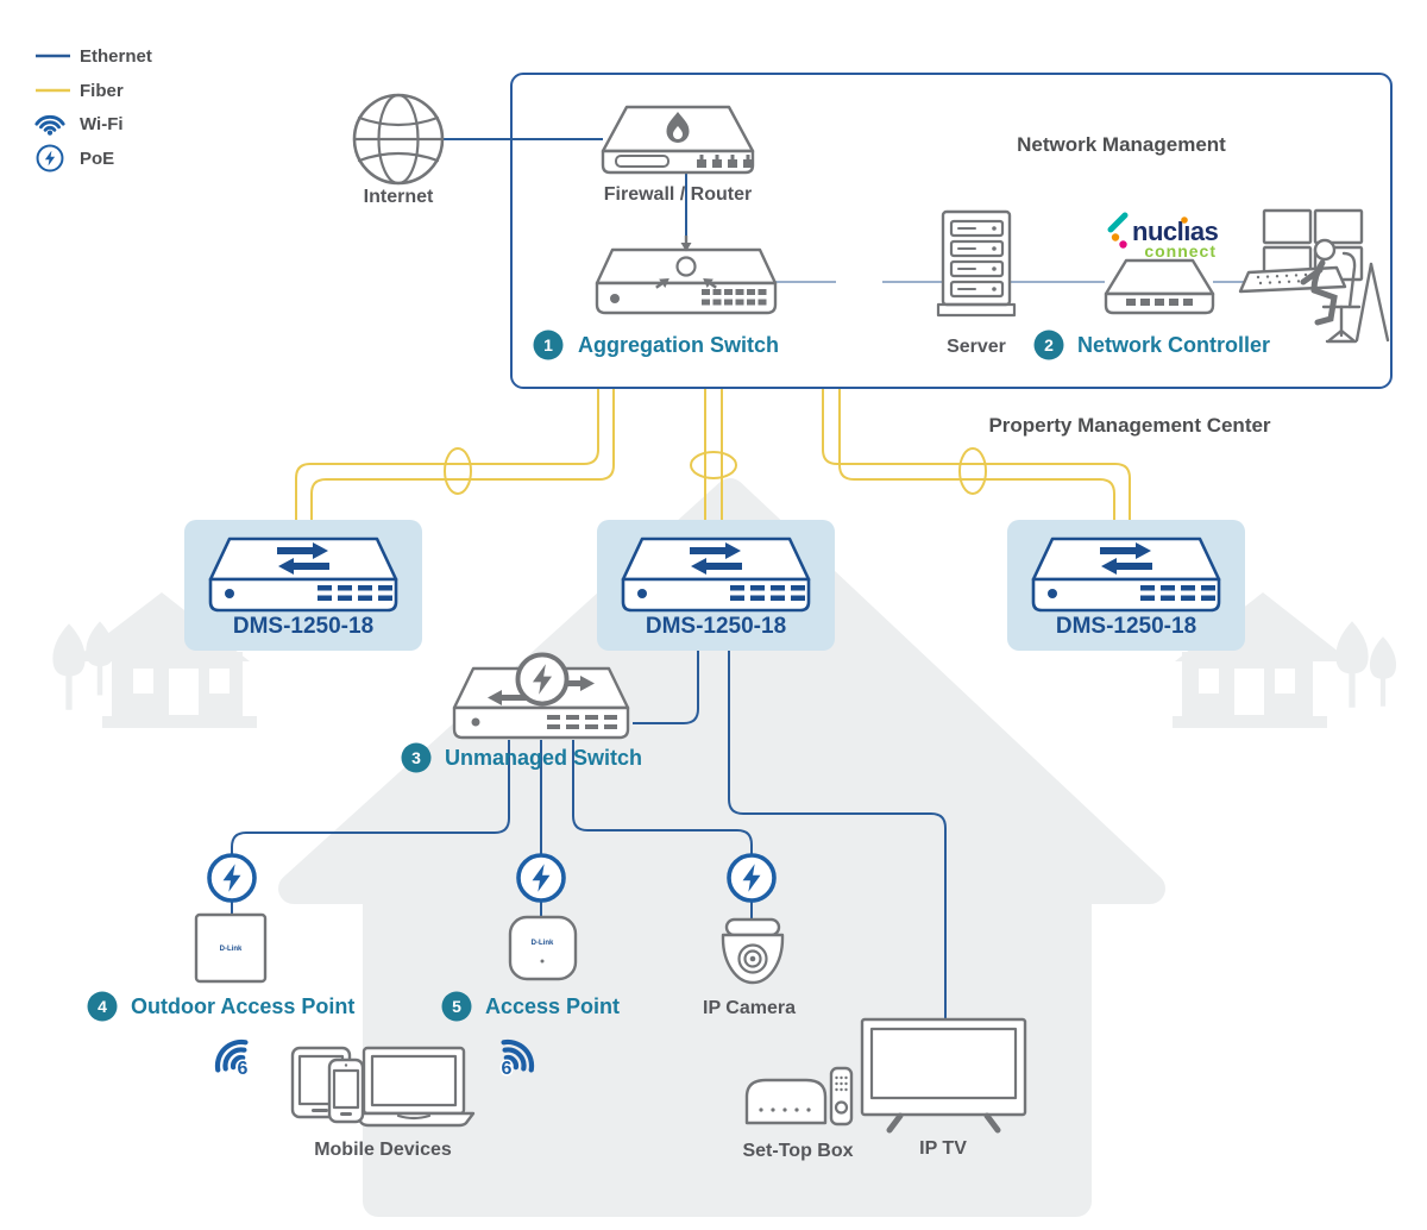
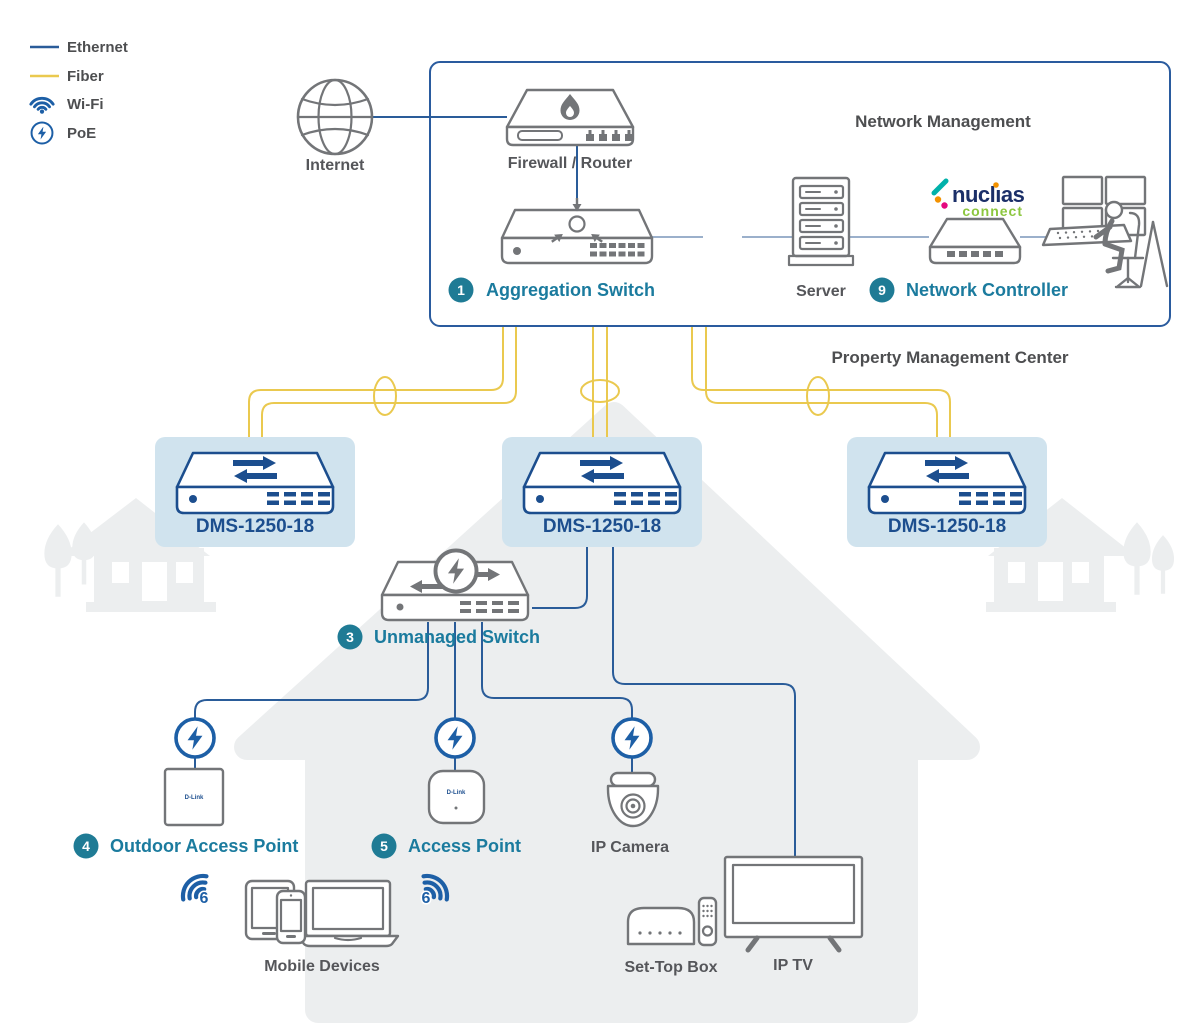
  Ethernet
  Fiber
  Wi-Fi
  PoE
  Network Management
  Internet
  Firewall / Router
  1
  Aggregation Switch
  Server
  nuclıas
  connect
- 2
+ 9
  Network Controller
  Property Management Center
  DMS-1250-18
  DMS-1250-18
  DMS-1250-18
  3
  Unmanaged Switch
  4
  Outdoor Access Point
  5
  Access Point
  IP Camera
  6
  6
  Mobile Devices
  Set-Top Box
  IP TV
